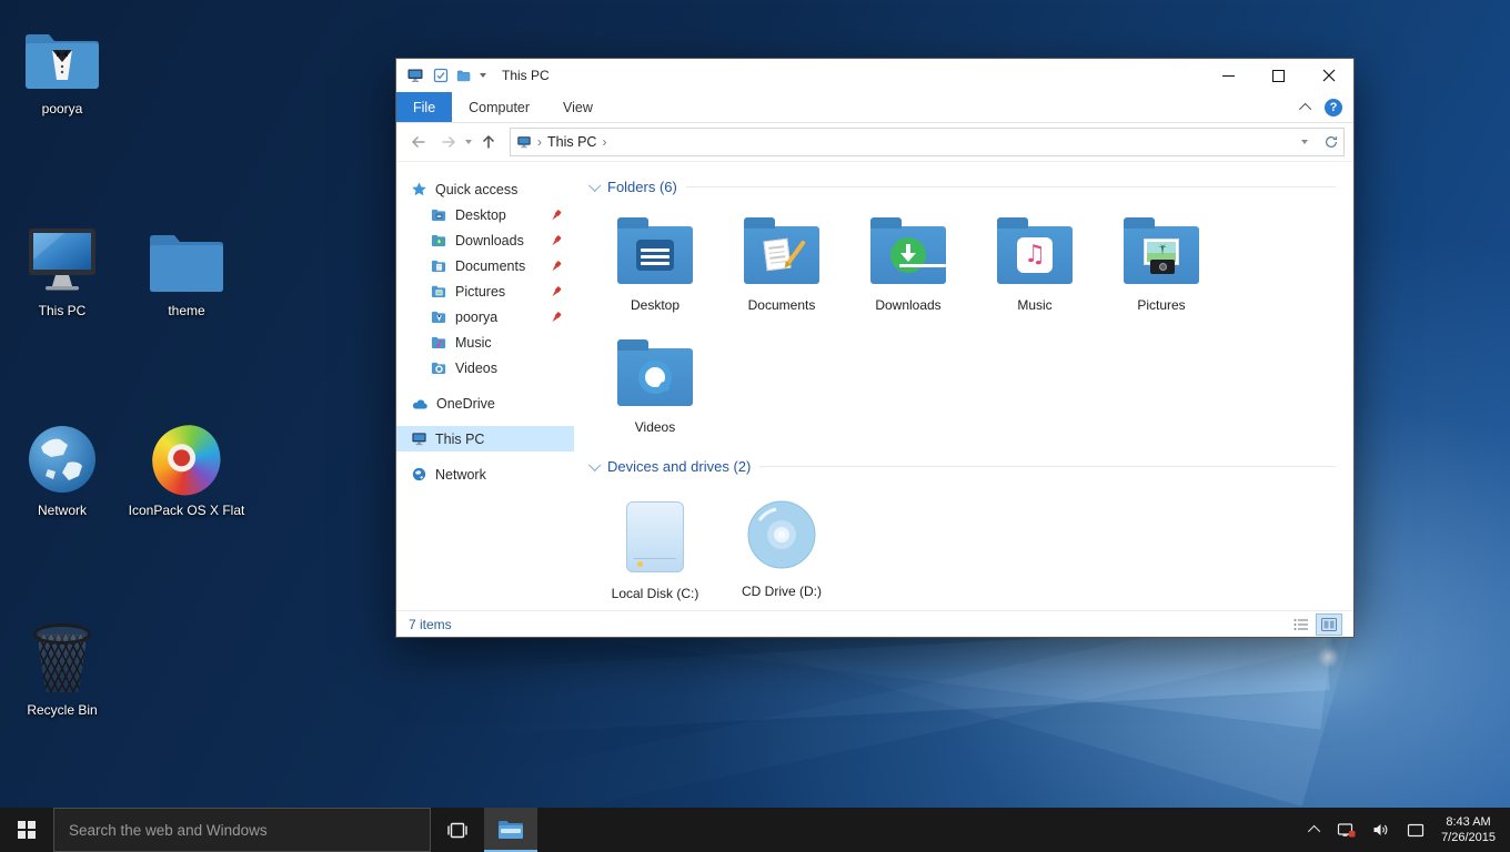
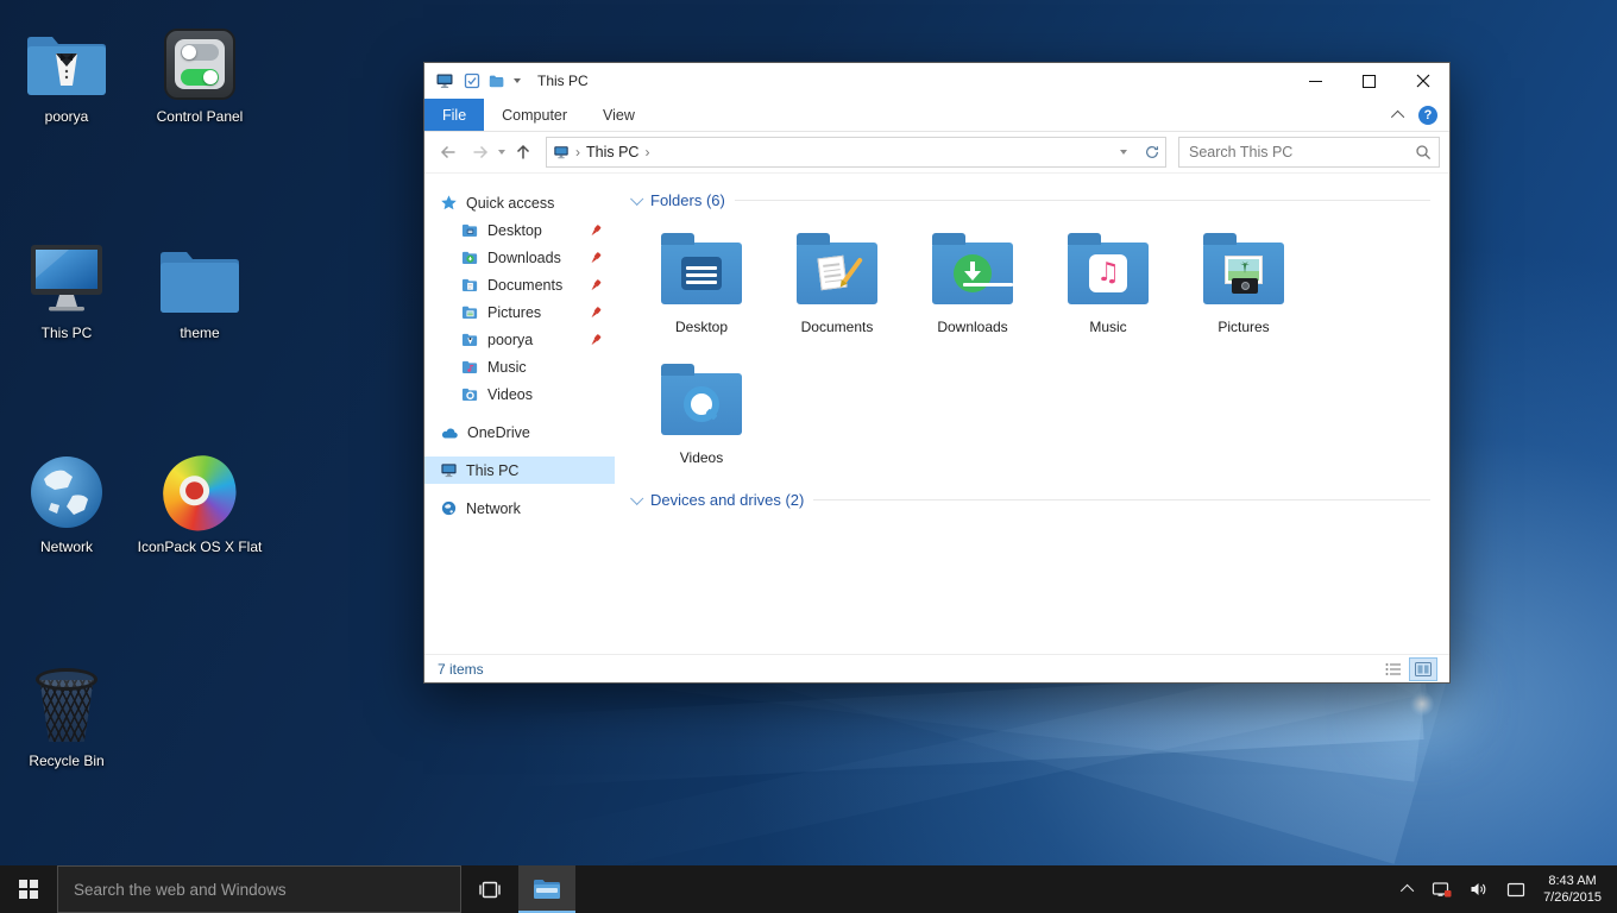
  poorya
+ Control Panel
  This PC
  theme
  Network
  IconPack OS X Flat
  Recycle Bin
  This PC
  File
  Computer
  View
  ?
  ›
  This PC
  ›
+ Search This PC
  Quick access
  Desktop
  Downloads
  Documents
  Pictures
  poorya
  Music
  Videos
  OneDrive
  This PC
  Network
  Folders (6)
  Desktop
  Documents
  Downloads
  ♫
  Music
  Pictures
  Videos
  Devices and drives (2)
- Local Disk (C:)
- CD Drive (D:)
  7 items
  Search the web and Windows
  8:43 AM
  7/26/2015
